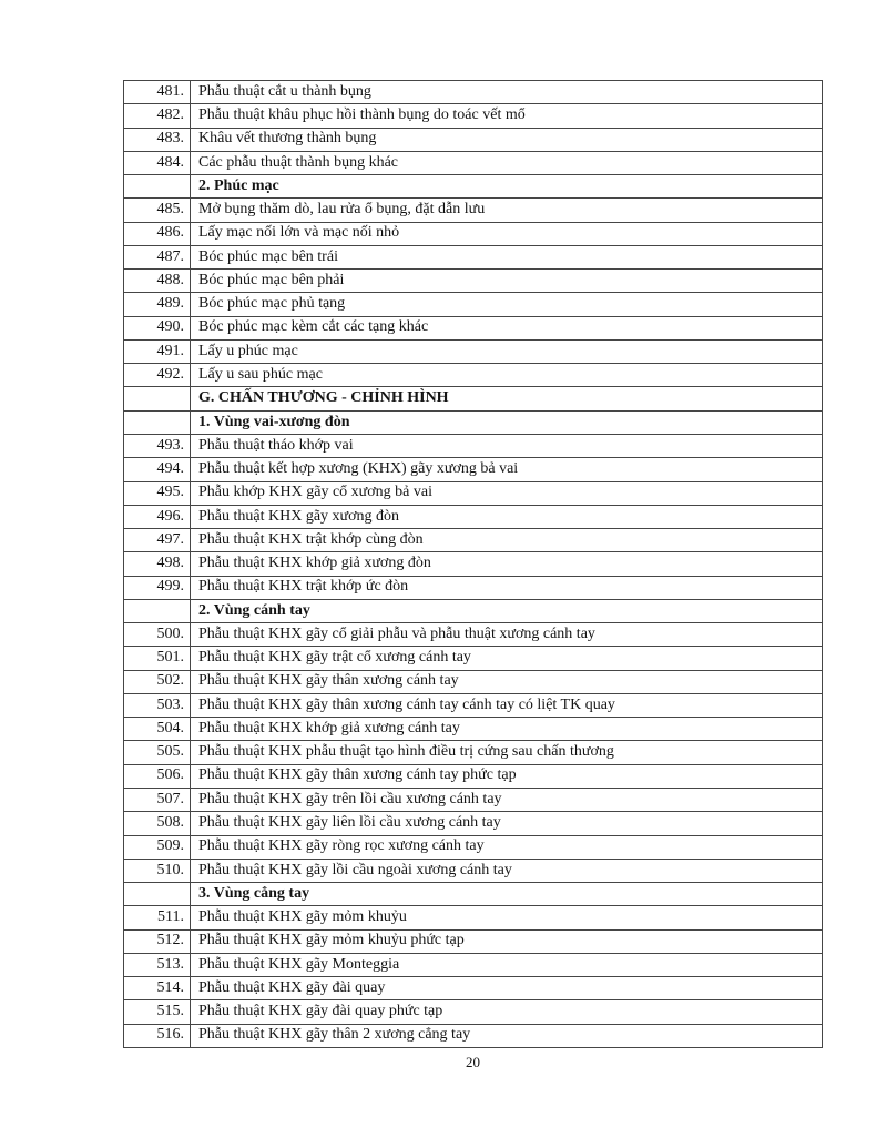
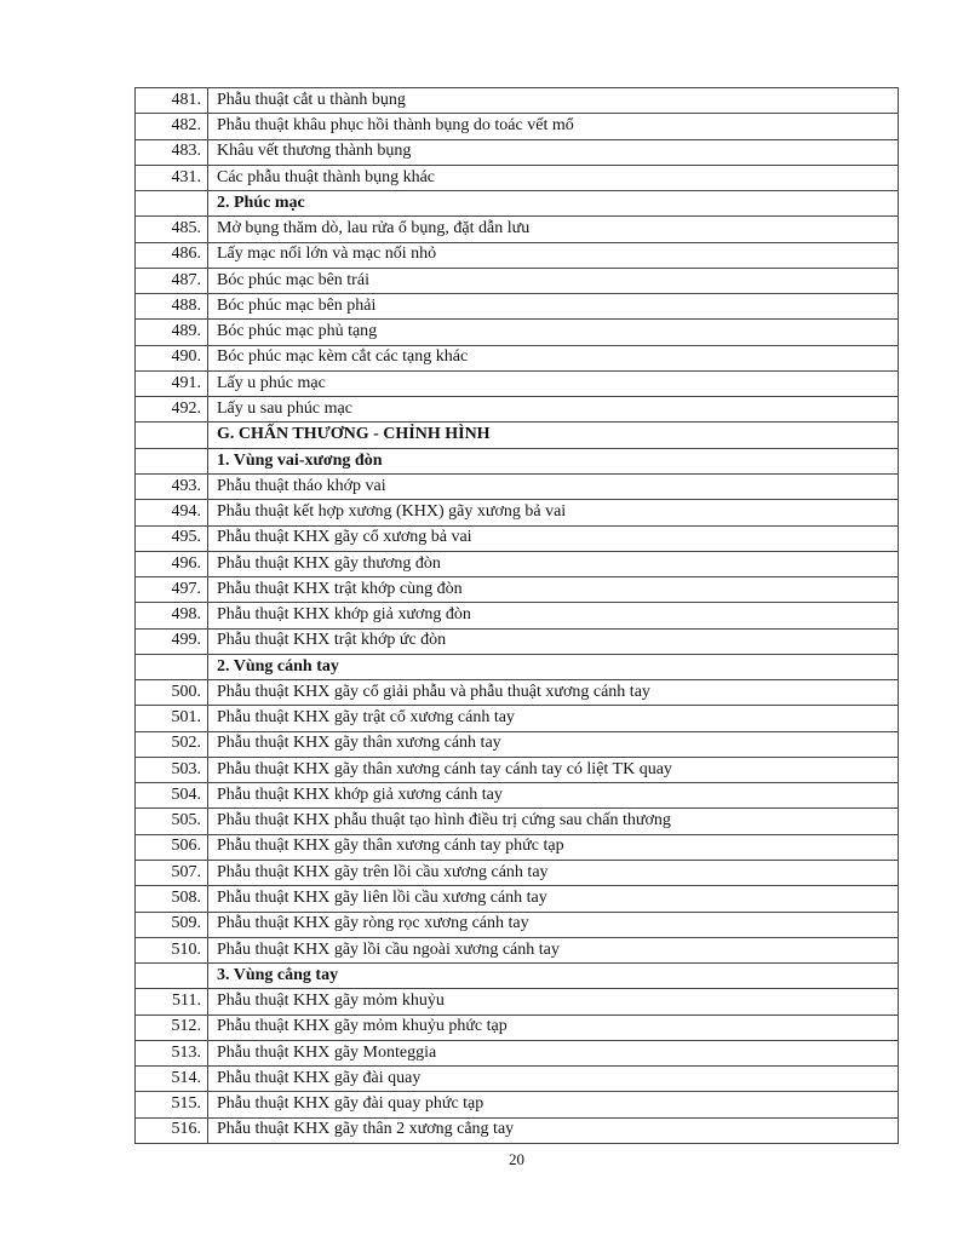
  481.	Phẫu thuật cắt u thành bụng
  482.	Phẫu thuật khâu phục hồi thành bụng do toác vết mổ
  483.	Khâu vết thương thành bụng
- 484.	Các phẫu thuật thành bụng khác
+ 431.	Các phẫu thuật thành bụng khác
  	2. Phúc mạc
  485.	Mở bụng thăm dò, lau rửa ổ bụng, đặt dẫn lưu
  486.	Lấy mạc nối lớn và mạc nối nhỏ
  487.	Bóc phúc mạc bên trái
  488.	Bóc phúc mạc bên phải
  489.	Bóc phúc mạc phủ tạng
  490.	Bóc phúc mạc kèm cắt các tạng khác
  491.	Lấy u phúc mạc
  492.	Lấy u sau phúc mạc
  	G. CHẤN THƯƠNG - CHỈNH HÌNH
  	1. Vùng vai-xương đòn
  493.	Phẫu thuật tháo khớp vai
  494.	Phẫu thuật kết hợp xương (KHX) gãy xương bả vai
- 495.	Phẫu khớp KHX gãy cổ xương bả vai
+ 495.	Phẫu thuật KHX gãy cổ xương bả vai
- 496.	Phẫu thuật KHX gãy xương đòn
+ 496.	Phẫu thuật KHX gãy thương đòn
  497.	Phẫu thuật KHX trật khớp cùng đòn
  498.	Phẫu thuật KHX khớp giả xương đòn
  499.	Phẫu thuật KHX trật khớp ức đòn
  	2. Vùng cánh tay
  500.	Phẫu thuật KHX gãy cổ giải phẫu và phẫu thuật xương cánh tay
  501.	Phẫu thuật KHX gãy trật cổ xương cánh tay
  502.	Phẫu thuật KHX gãy thân xương cánh tay
  503.	Phẫu thuật KHX gãy thân xương cánh tay cánh tay có liệt TK quay
  504.	Phẫu thuật KHX khớp giả xương cánh tay
  505.	Phẫu thuật KHX phẫu thuật tạo hình điều trị cứng sau chấn thương
  506.	Phẫu thuật KHX gãy thân xương cánh tay phức tạp
  507.	Phẫu thuật KHX gãy trên lồi cầu xương cánh tay
  508.	Phẫu thuật KHX gãy liên lồi cầu xương cánh tay
  509.	Phẫu thuật KHX gãy ròng rọc xương cánh tay
  510.	Phẫu thuật KHX gãy lồi cầu ngoài xương cánh tay
  	3. Vùng cẳng tay
  511.	Phẫu thuật KHX gãy mỏm khuỷu
  512.	Phẫu thuật KHX gãy mỏm khuỷu phức tạp
  513.	Phẫu thuật KHX gãy Monteggia
  514.	Phẫu thuật KHX gãy đài quay
  515.	Phẫu thuật KHX gãy đài quay phức tạp
  516.	Phẫu thuật KHX gãy thân 2 xương cẳng tay
  20
